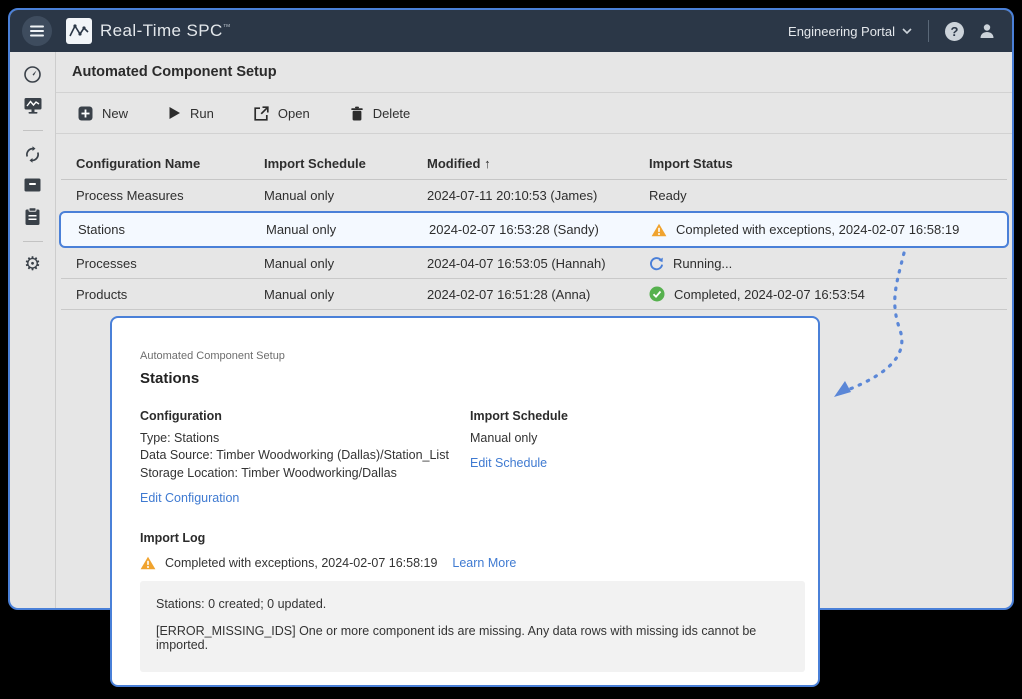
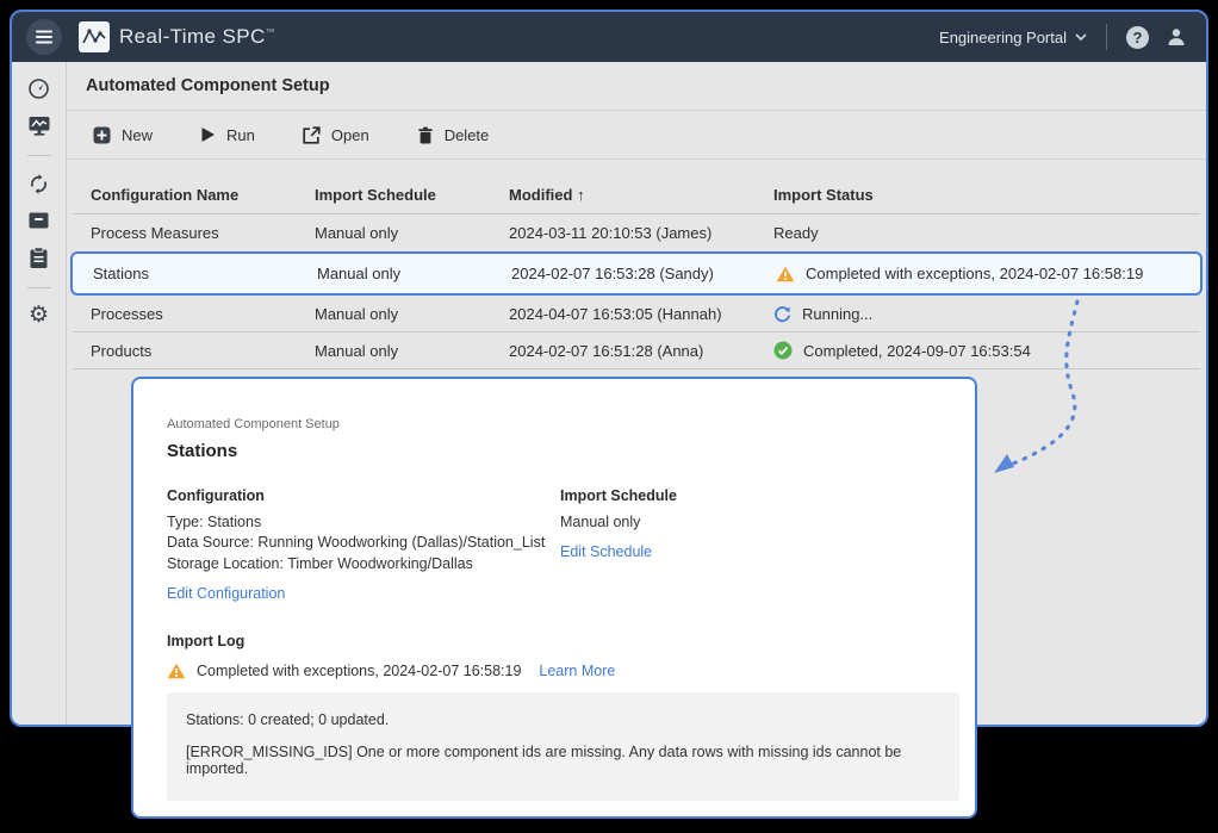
  Real-Time SPC™
  Engineering Portal
  ?
  ⚙
  Automated Component Setup
  New
  Run
  Open
  Delete
  Configuration Name
  Import Schedule
  Modified ↑
  Import Status
  Process Measures
  Manual only
- 2024-07-11 20:10:53 (James)
+ 2024-03-11 20:10:53 (James)
  Ready
  Stations
  Manual only
  2024-02-07 16:53:28 (Sandy)
  Completed with exceptions, 2024-02-07 16:58:19
  Processes
  Manual only
  2024-04-07 16:53:05 (Hannah)
  Running...
  Products
  Manual only
  2024-02-07 16:51:28 (Anna)
- Completed, 2024-02-07 16:53:54
+ Completed, 2024-09-07 16:53:54
  Automated Component Setup
  Stations
  Configuration
  Type: Stations
- Data Source: Timber Woodworking (Dallas)/Station_List
+ Data Source: Running Woodworking (Dallas)/Station_List
  Storage Location: Timber Woodworking/Dallas
  Edit Configuration
  Import Schedule
  Manual only
  Edit Schedule
  Import Log
  Completed with exceptions, 2024-02-07 16:58:19
  Learn More
  Stations: 0 created; 0 updated.
  [ERROR_MISSING_IDS] One or more component ids are missing. Any data rows with missing ids cannot be imported.
